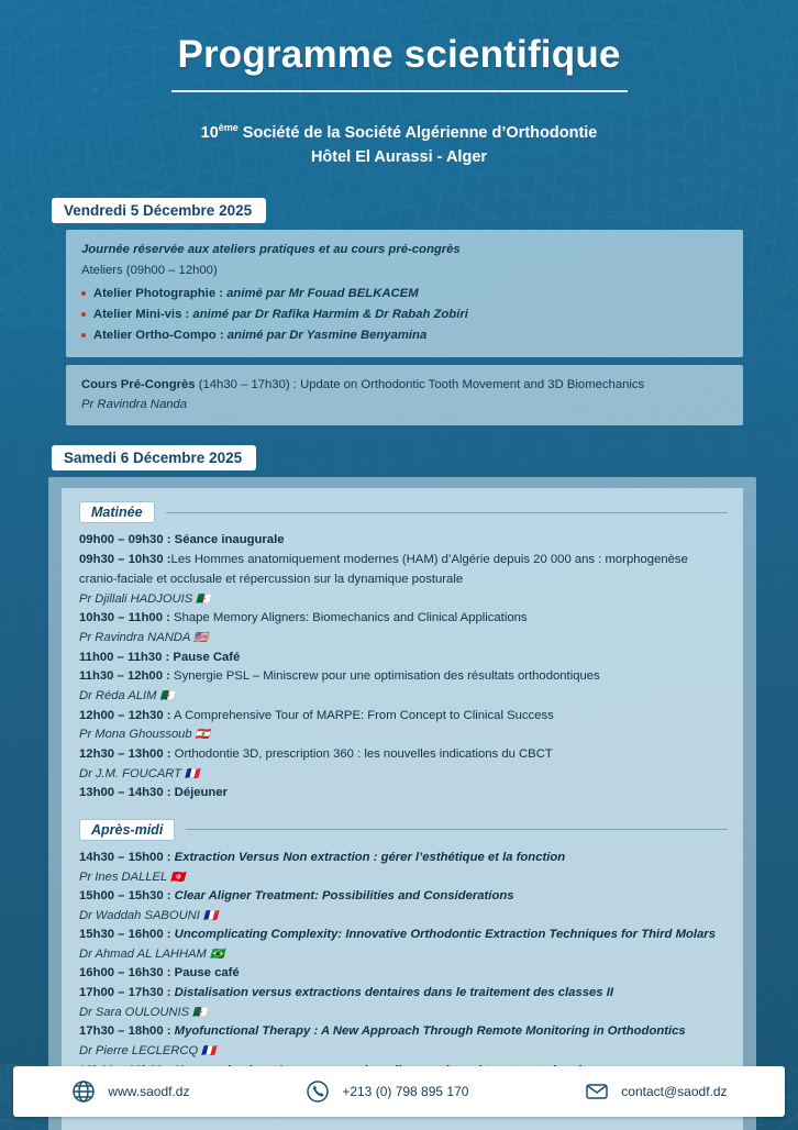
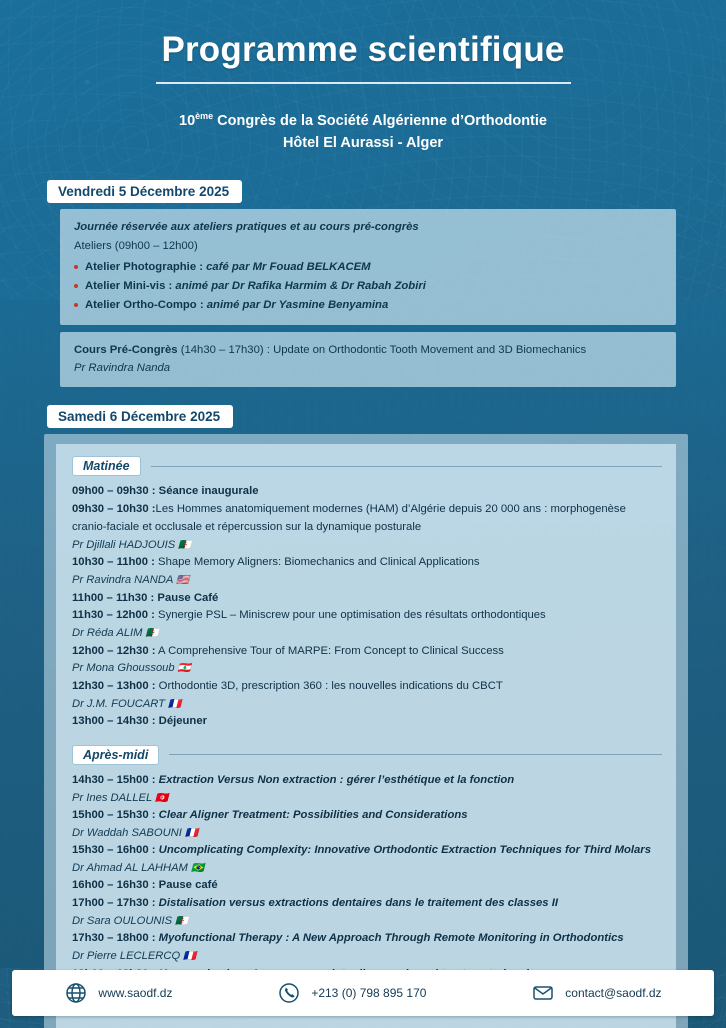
  Programme scientifique
- 10ème Société de la Société Algérienne d’Orthodontie
+ 10ème Congrès de la Société Algérienne d’Orthodontie
  Hôtel El Aurassi - Alger
  Vendredi 5 Décembre 2025
  Journée réservée aux ateliers pratiques et au cours pré-congrès
  Ateliers (09h00 – 12h00)
- Atelier Photographie : animé par Mr Fouad BELKACEM
+ Atelier Photographie : café par Mr Fouad BELKACEM
  Atelier Mini-vis : animé par Dr Rafika Harmim & Dr Rabah Zobiri
  Atelier Ortho-Compo : animé par Dr Yasmine Benyamina
  Cours Pré-Congrès (14h30 – 17h30) : Update on Orthodontic Tooth Movement and 3D Biomechanics
  Pr Ravindra Nanda
  Samedi 6 Décembre 2025
  Matinée
  09h00 – 09h30 : Séance inaugurale
  09h30 – 10h30 :Les Hommes anatomiquement modernes (HAM) d’Algérie depuis 20 000 ans : morphogenèse cranio-faciale et occlusale et répercussion sur la dynamique posturale
  Pr Djillali HADJOUIS 🇩🇿
  10h30 – 11h00 : Shape Memory Aligners: Biomechanics and Clinical Applications
  Pr Ravindra NANDA 🇺🇸
  11h00 – 11h30 : Pause Café
  11h30 – 12h00 : Synergie PSL – Miniscrew pour une optimisation des résultats orthodontiques
  Dr Réda ALIM 🇩🇿
  12h00 – 12h30 : A Comprehensive Tour of MARPE: From Concept to Clinical Success
  Pr Mona Ghoussoub 🇱🇧
  12h30 – 13h00 : Orthodontie 3D, prescription 360 : les nouvelles indications du CBCT
  Dr J.M. FOUCART 🇫🇷
  13h00 – 14h30 : Déjeuner
  Après-midi
  14h30 – 15h00 : Extraction Versus Non extraction : gérer l’esthétique et la fonction
  Pr Ines DALLEL 🇹🇳
  15h00 – 15h30 : Clear Aligner Treatment: Possibilities and Considerations
  Dr Waddah SABOUNI 🇫🇷
  15h30 – 16h00 : Uncomplicating Complexity: Innovative Orthodontic Extraction Techniques for Third Molars
  Dr Ahmad AL LAHHAM 🇧🇷
  16h00 – 16h30 : Pause café
  17h00 – 17h30 : Distalisation versus extractions dentaires dans le traitement des classes II
  Dr Sara OULOUNIS 🇩🇿
  17h30 – 18h00 : Myofunctional Therapy : A New Approach Through Remote Monitoring in Orthodontics
  Dr Pierre LECLERCQ 🇫🇷
  www.saodf.dz
  +213 (0) 798 895 170
  contact@saodf.dz
